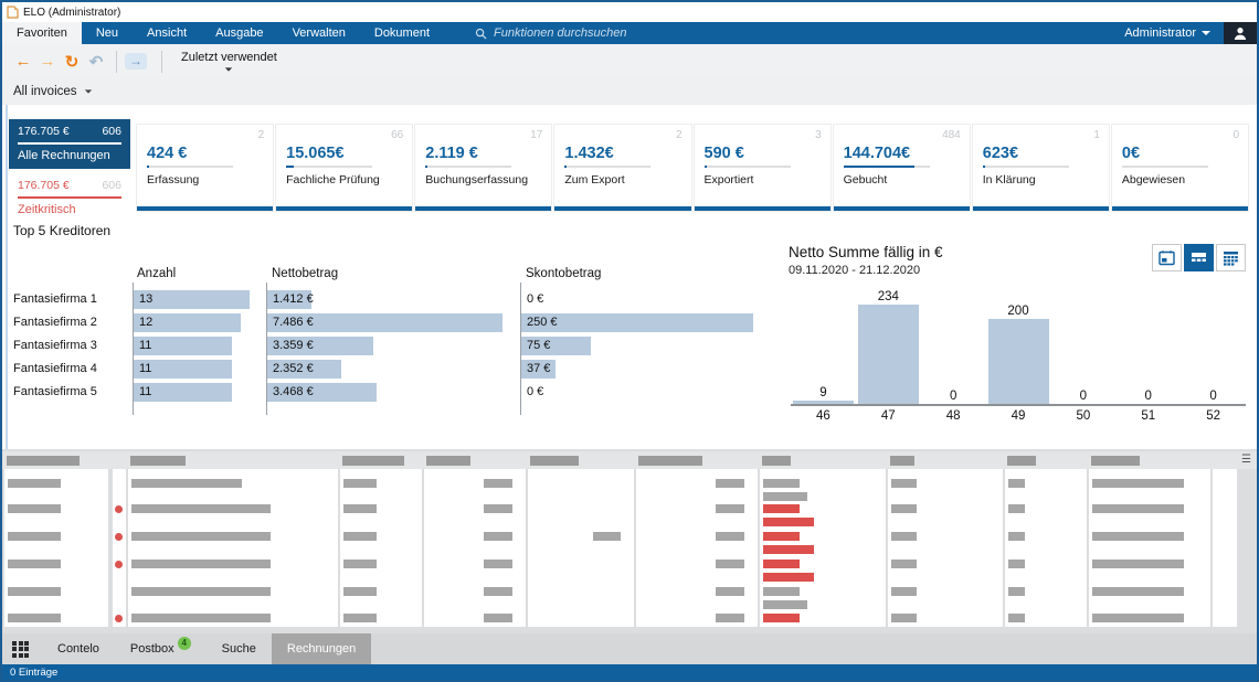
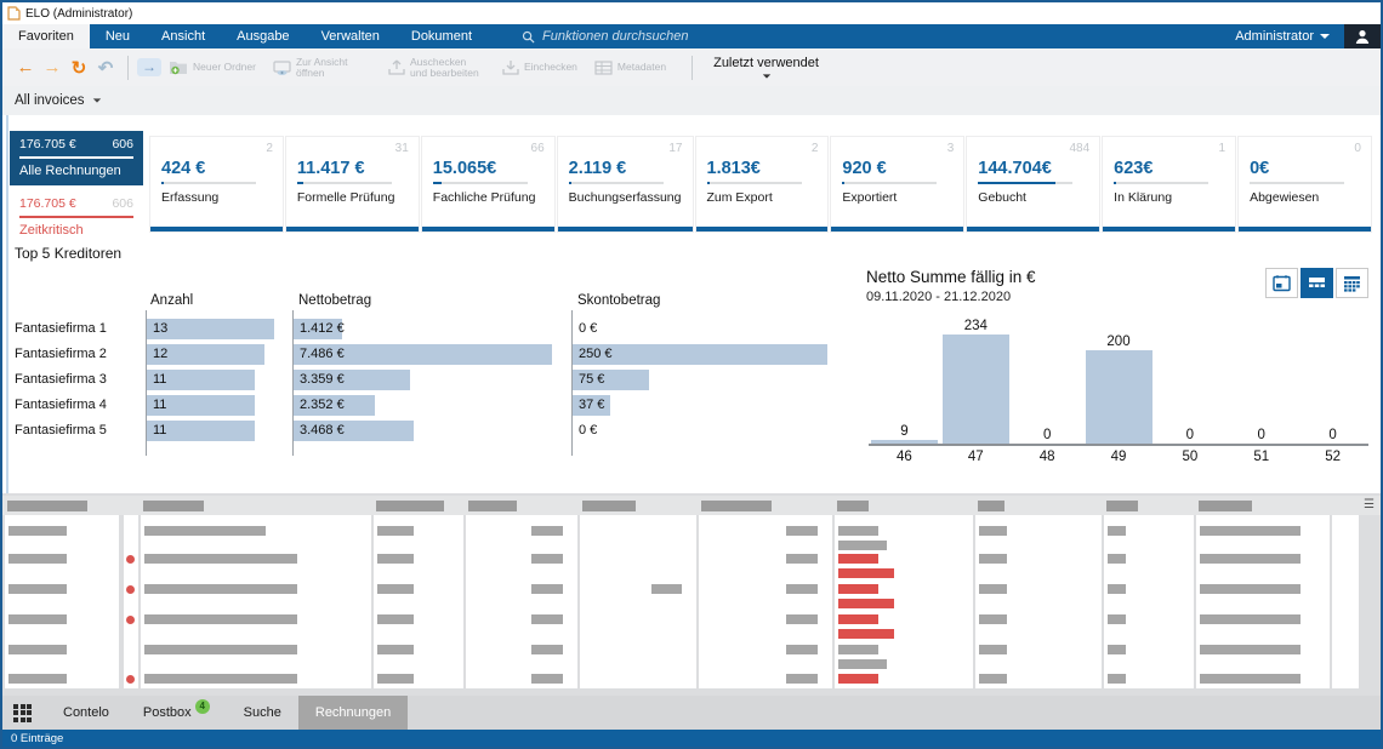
  ELO (Administrator)
  Favoriten
  Neu
  Ansicht
  Ausgabe
  Verwalten
  Dokument
  Funktionen durchsuchen
  Administrator
  ←
  →
  ↻
  ↶
  →
+ Neuer Ordner
+ Zur Ansicht öffnen
+ Auschecken und bearbeiten
+ Einchecken
+ Metadaten
  Zuletzt verwendet
  All invoices
  176.705 €
  606
  Alle Rechnungen
  176.705 €
  606
  Zeitkritisch
  2
  424 €
  Erfassung
+ 31
+ 11.417 €
+ Formelle Prüfung
  66
  15.065€
  Fachliche Prüfung
  17
  2.119 €
  Buchungserfassung
  2
- 1.432€
+ 1.813€
  Zum Export
  3
- 590 €
+ 920 €
  Exportiert
  484
  144.704€
  Gebucht
  1
  623€
  In Klärung
  0
  0€
  Abgewiesen
  Top 5 Kreditoren
  Anzahl
  Nettobetrag
  Skontobetrag
  Fantasiefirma 1
  13
  1.412 €
  0 €
  Fantasiefirma 2
  12
  7.486 €
  250 €
  Fantasiefirma 3
  11
  3.359 €
  75 €
  Fantasiefirma 4
  11
  2.352 €
  37 €
  Fantasiefirma 5
  11
  3.468 €
  0 €
  Netto Summe fällig in €
  09.11.2020 - 21.12.2020
  9
  234
  0
  200
  0
  0
  0
  46
  47
  48
  49
  50
  51
  52
  ☰
  Contelo
  Postbox
  4
  Suche
  Rechnungen
  0 Einträge
